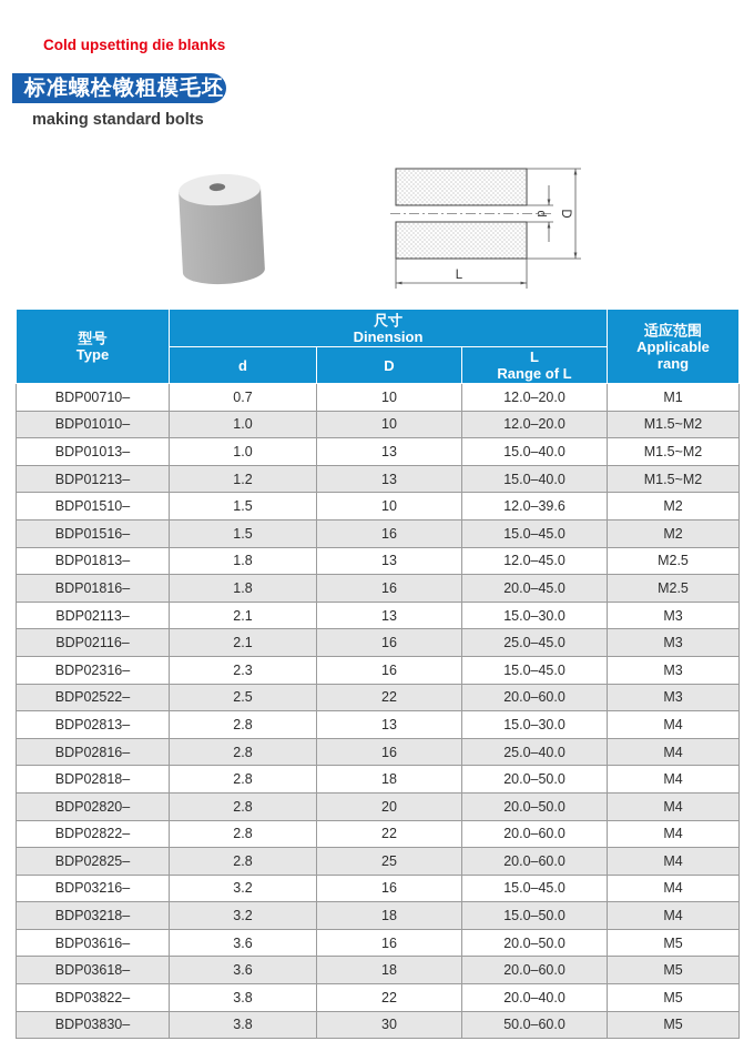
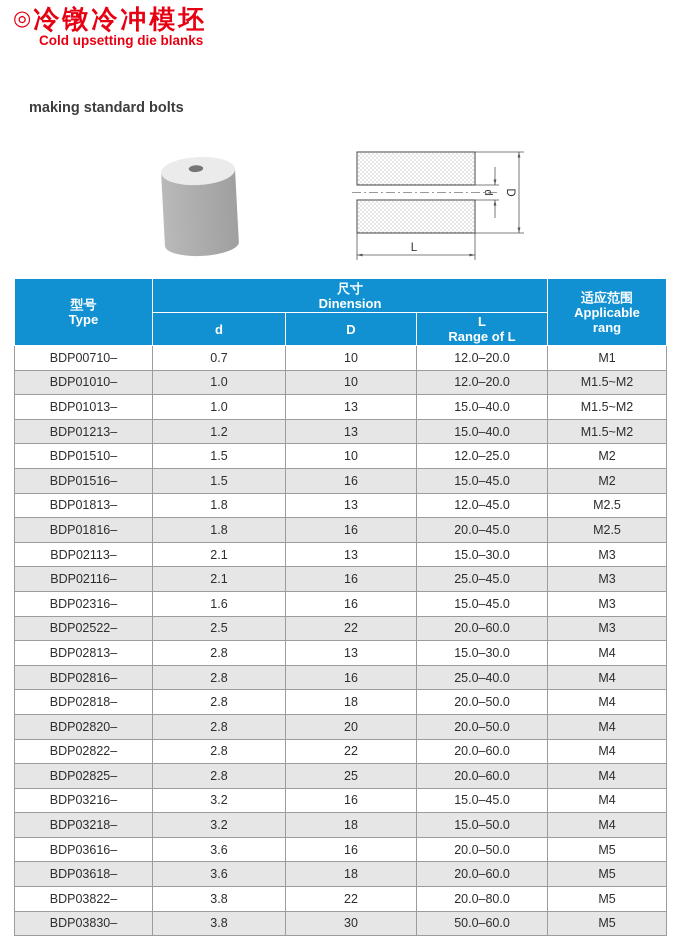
+ ◎
+ 冷镦冷冲模坯
  Cold upsetting die blanks
- 标准螺栓镦粗模毛坯
  making standard bolts
  L
  型号 Type	尺寸 Dinension	适应范围 Applicable rang
  d	D	L Range of L
  BDP00710–	0.7	10	12.0–20.0	M1
  BDP01010–	1.0	10	12.0–20.0	M1.5~M2
  BDP01013–	1.0	13	15.0–40.0	M1.5~M2
  BDP01213–	1.2	13	15.0–40.0	M1.5~M2
- BDP01510–	1.5	10	12.0–39.6	M2
+ BDP01510–	1.5	10	12.0–25.0	M2
  BDP01516–	1.5	16	15.0–45.0	M2
  BDP01813–	1.8	13	12.0–45.0	M2.5
  BDP01816–	1.8	16	20.0–45.0	M2.5
  BDP02113–	2.1	13	15.0–30.0	M3
  BDP02116–	2.1	16	25.0–45.0	M3
- BDP02316–	2.3	16	15.0–45.0	M3
+ BDP02316–	1.6	16	15.0–45.0	M3
  BDP02522–	2.5	22	20.0–60.0	M3
  BDP02813–	2.8	13	15.0–30.0	M4
  BDP02816–	2.8	16	25.0–40.0	M4
  BDP02818–	2.8	18	20.0–50.0	M4
  BDP02820–	2.8	20	20.0–50.0	M4
  BDP02822–	2.8	22	20.0–60.0	M4
  BDP02825–	2.8	25	20.0–60.0	M4
  BDP03216–	3.2	16	15.0–45.0	M4
  BDP03218–	3.2	18	15.0–50.0	M4
  BDP03616–	3.6	16	20.0–50.0	M5
  BDP03618–	3.6	18	20.0–60.0	M5
- BDP03822–	3.8	22	20.0–40.0	M5
+ BDP03822–	3.8	22	20.0–80.0	M5
  BDP03830–	3.8	30	50.0–60.0	M5
